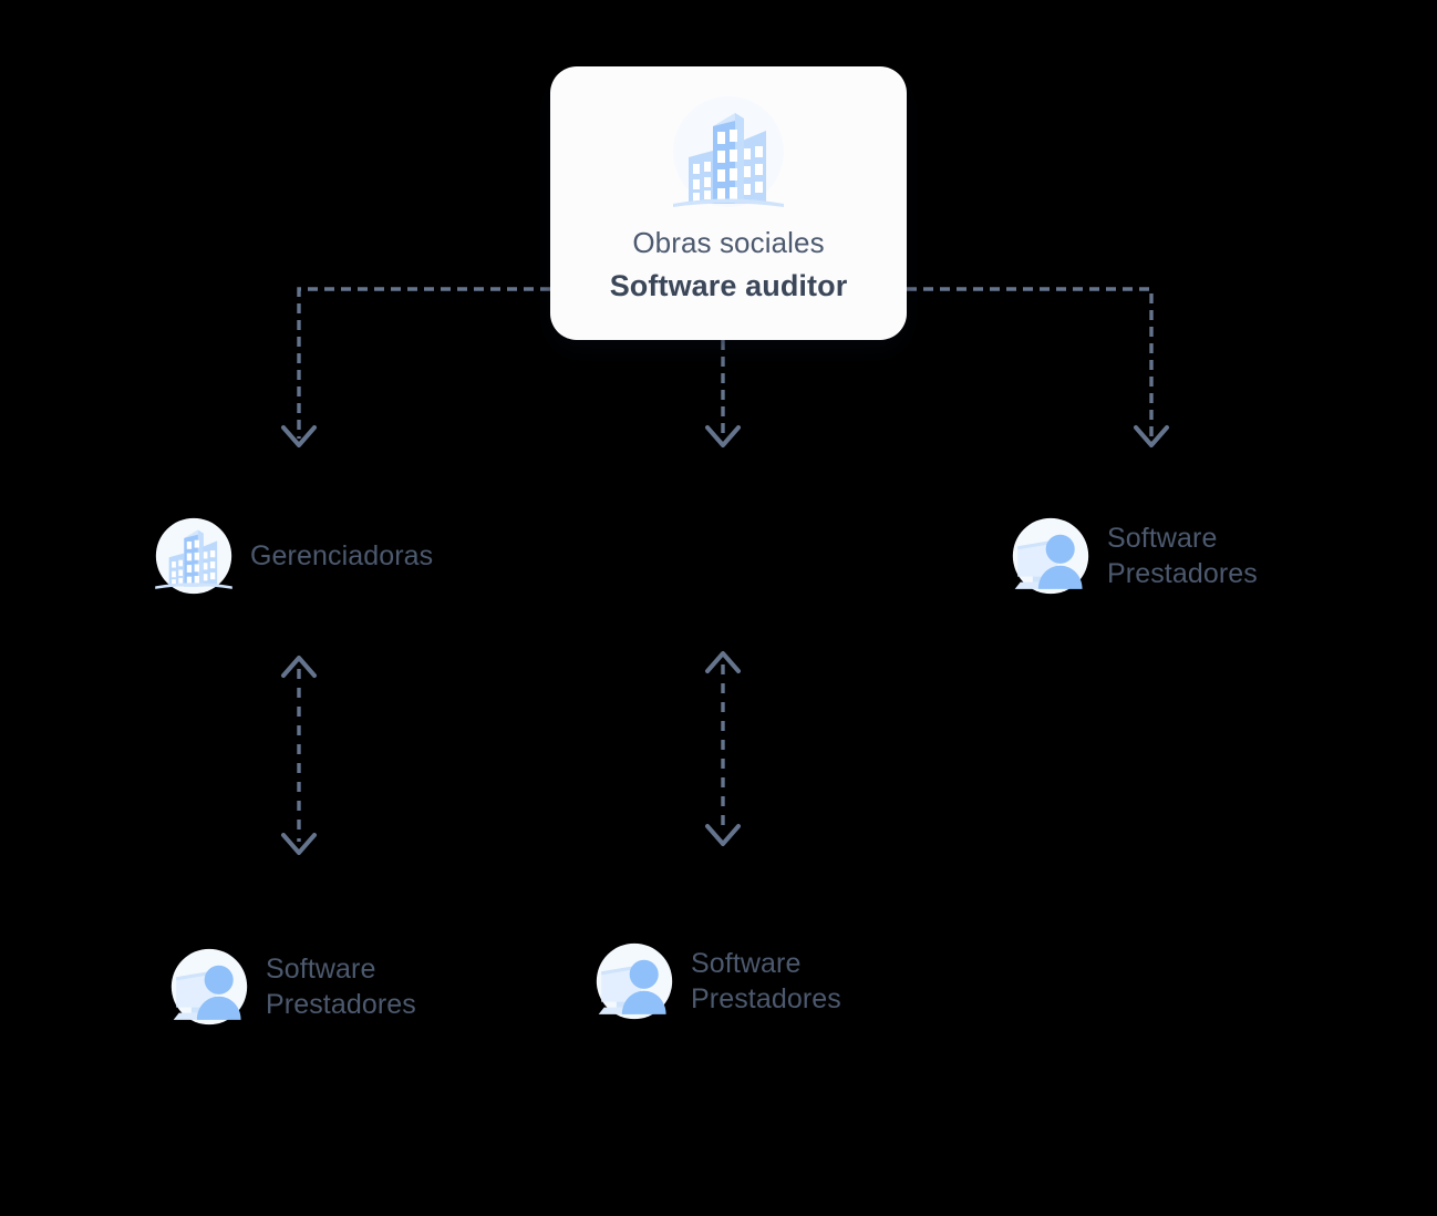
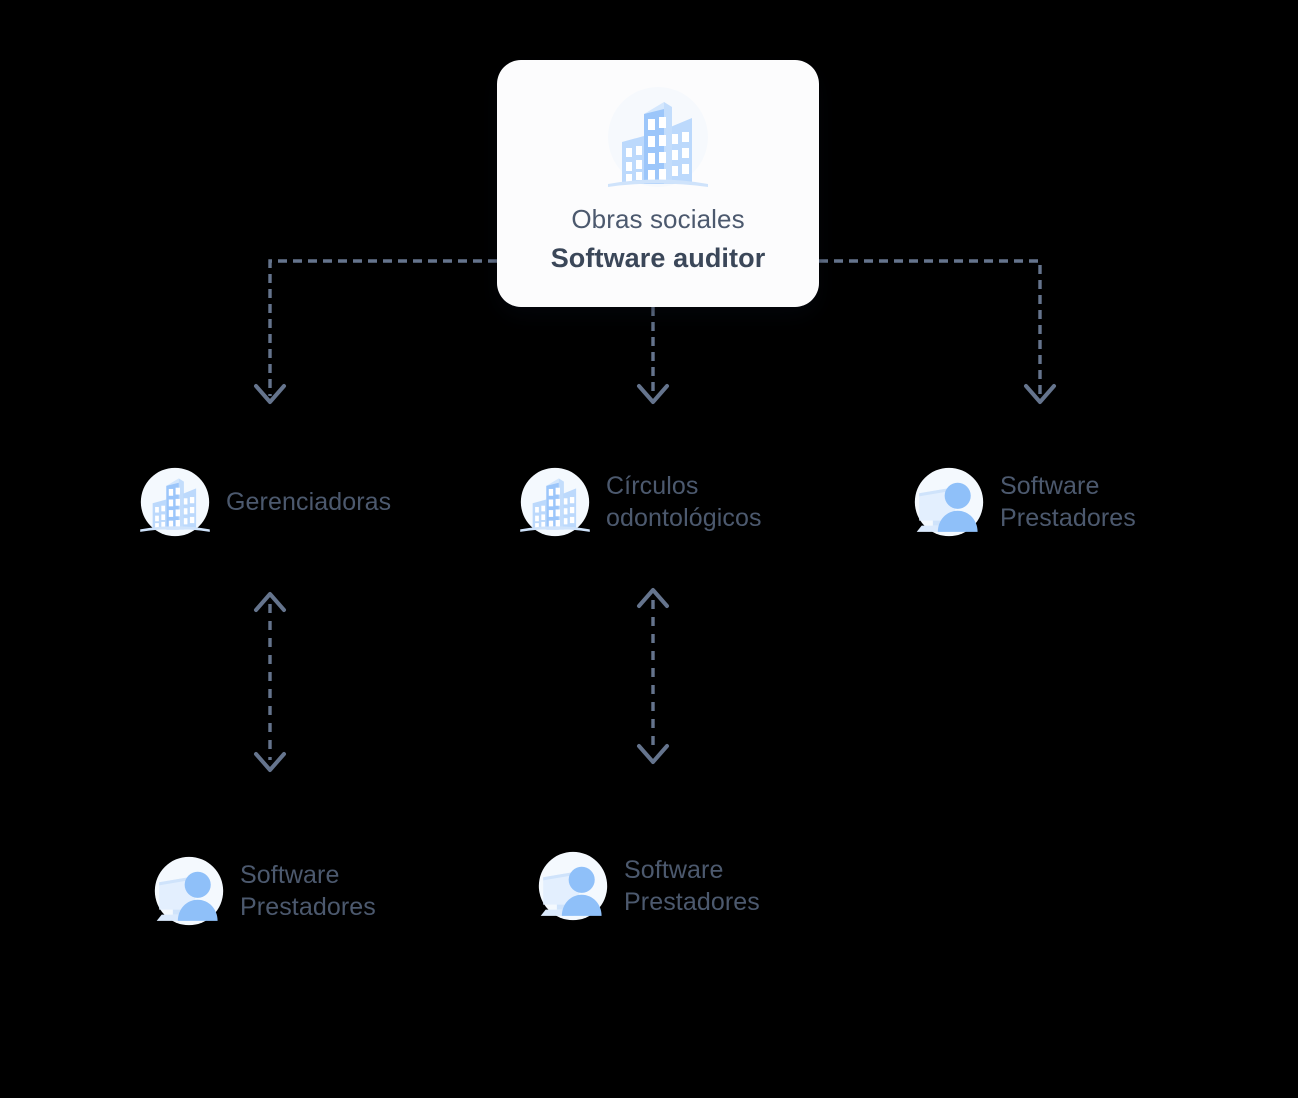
  Obras sociales
  Software auditor
  Gerenciadoras
+ Círculos
+ odontológicos
  Software
  Prestadores
  Software
  Prestadores
  Software
  Prestadores
